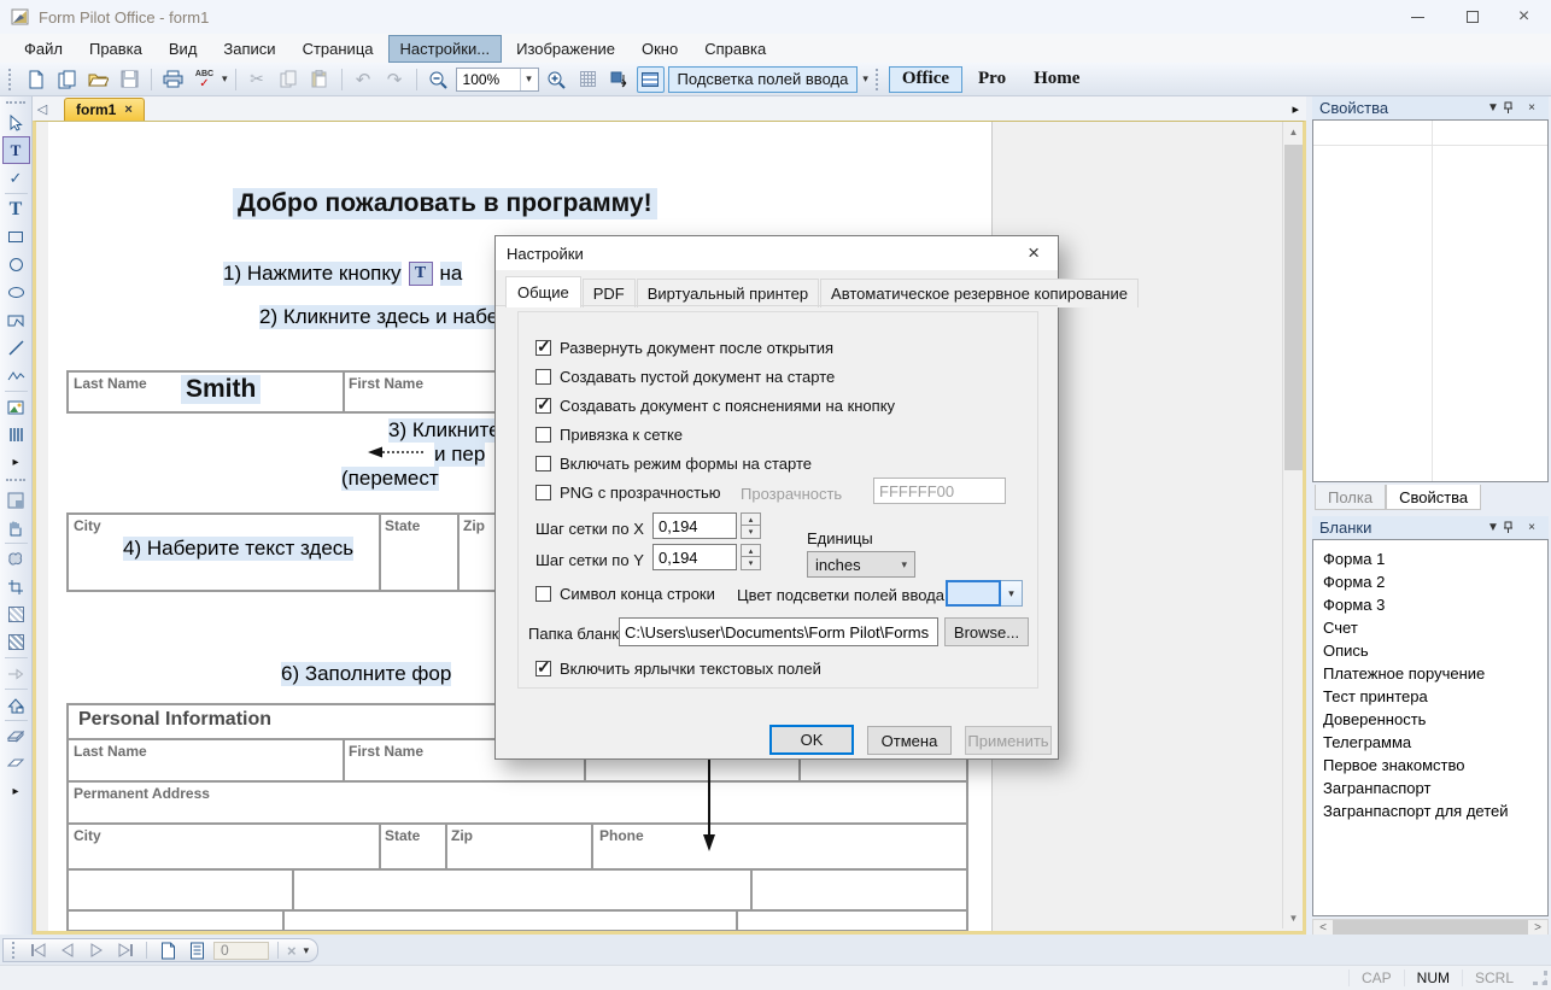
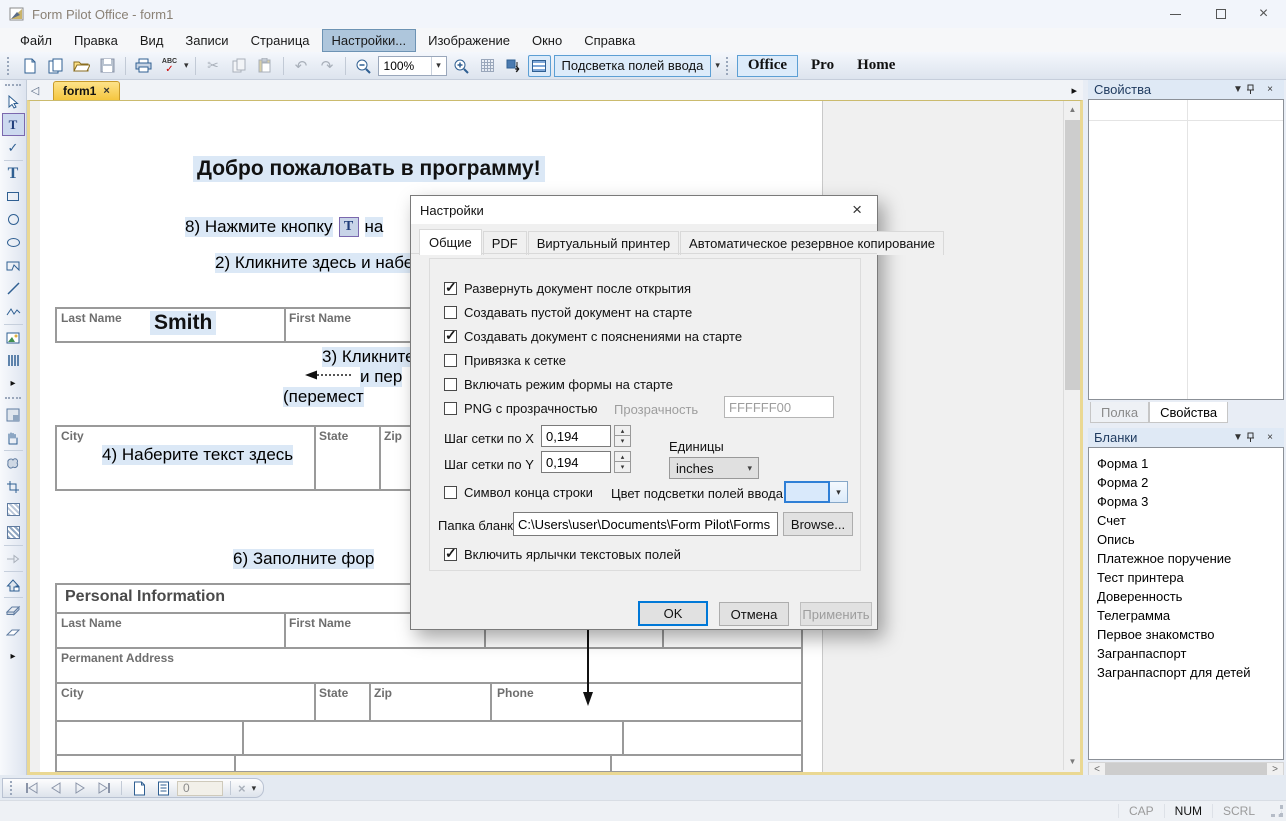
  Form Pilot Office - form1
  ×
  Файл
  Правка
  Вид
  Записи
  Страница
  Настройки...
  Изображение
  Окно
  Справка
  ✓
  ▾
  ✂
  ↶
  ↷
  100%
  ▾
  Подсветка полей ввода
  ▾
  Office
  Pro
  Home
  T
  ✓
  T
  ▸
  ▸
  ◁
  form1
  ×
  ▸
  Добро пожаловать в программу!
- 1) Нажмите кнопку
+ 8) Нажмите кнопку
  T
  на
  2) Кликните здесь и набе
  Last Name
  Smith
  First Name
  3) Кликнит
  и пер
  (перемест
  City
  State
  Zip
  4) Наберите текст здесь
  6) Заполните фор
  Personal Information
  Last Name
  First Name
  Permanent Address
  City
  State
  Zip
  Phone
  ▲
  ▼
  Свойства
  ▼
  ×
  Полка
  Свойства
  Бланки
  ▼
  ×
  Форма 1
  Форма 2
  Форма 3
  Счет
  Опись
  Платежное поручение
  Тест принтера
  Доверенность
  Телеграмма
  Первое знакомство
  Загранпаспорт
  Загранпаспорт для детей
  <
  >
  0
  ×
  ▾
  CAP
  NUM
  SCRL
  Настройки
  ×
  Общие
  PDF
  Виртуальный принтер
  Автоматическое резервное копирование
  Развернуть документ после открытия
  Создавать пустой документ на старте
- Создавать документ с пояснениями на кнопку
+ Создавать документ с пояснениями на старте
  Привязка к сетке
  Включать режим формы на старте
  PNG с прозрачностью
  Прозрачность
  FFFFFF00
  Шаг сетки по X
  0,194
  Шаг сетки по Y
  0,194
  Единицы
  inches
  ▾
  Символ конца строки
  Цвет подсветки полей ввода
  ▾
  Папка бланк
  C:\Users\user\Documents\Form Pilot\Forms
  Browse...
  Включить ярлычки текстовых полей
  OK
  Отмена
  Применить
